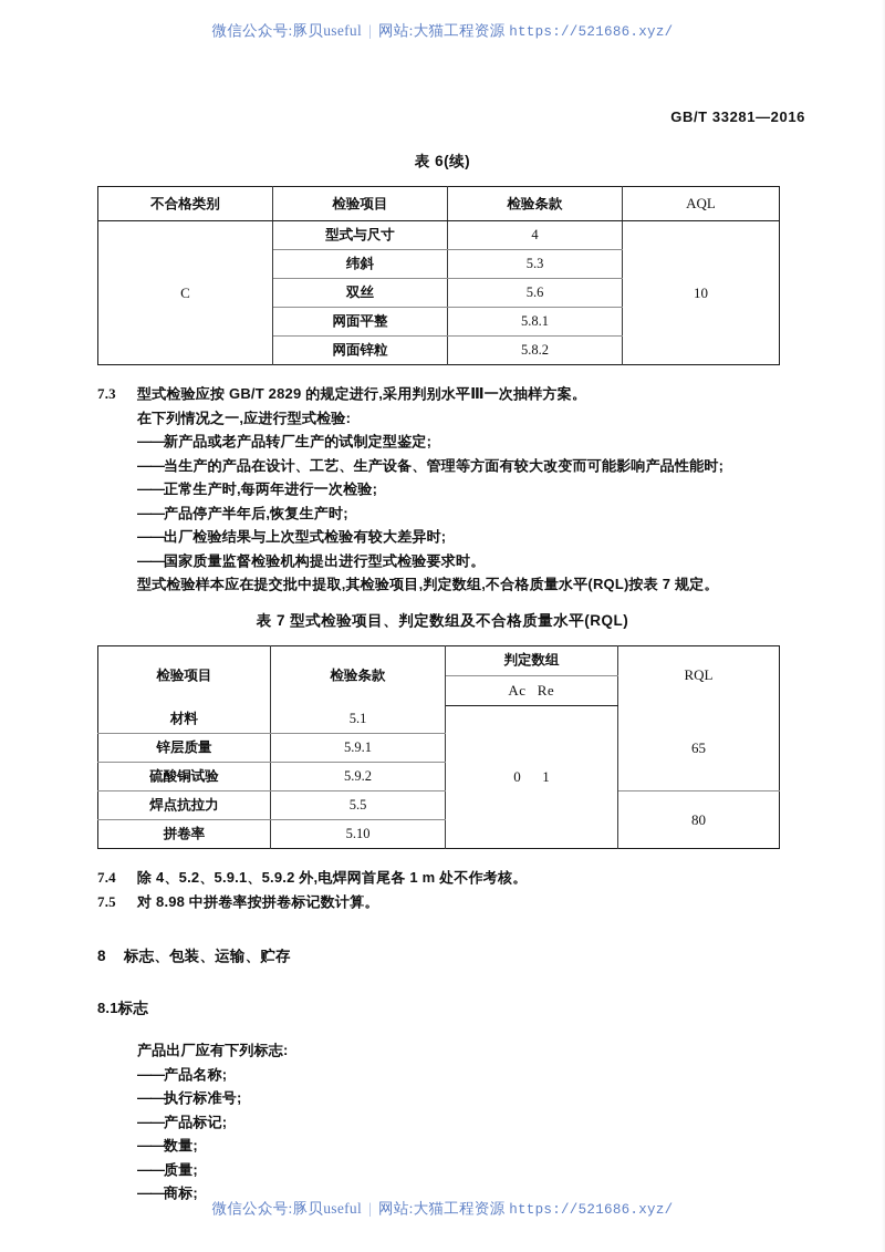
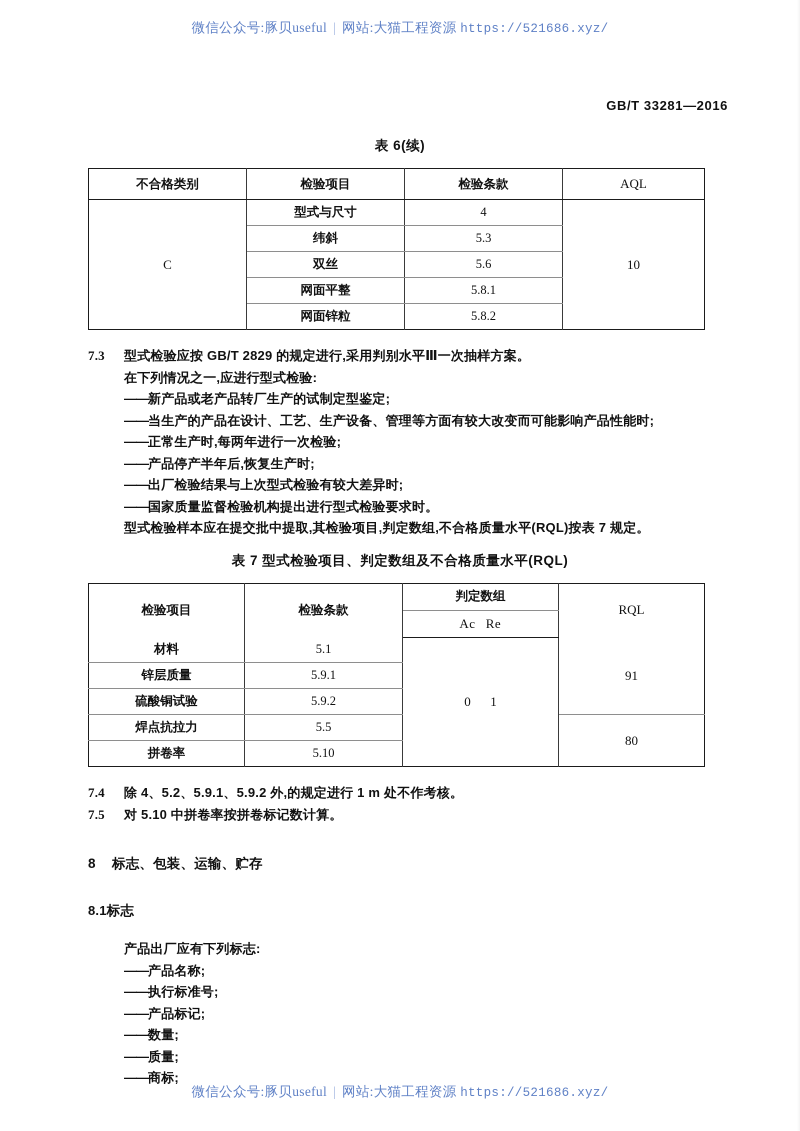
  微信公众号:豚贝useful | 网站:大猫工程资源 https://521686.xyz/
  GB/T 33281—2016
  表 6(续)
  不合格类别	检验项目	检验条款	AQL
  C	型式与尺寸	4	10
  纬斜	5.3
  双丝	5.6
  网面平整	5.8.1
  网面锌粒	5.8.2
  7.3
  型式检验应按 GB/T 2829 的规定进行,采用判别水平Ⅲ一次抽样方案。
  在下列情况之一,应进行型式检验:
  ——新产品或老产品转厂生产的试制定型鉴定;
  ——当生产的产品在设计、工艺、生产设备、管理等方面有较大改变而可能影响产品性能时;
  ——正常生产时,每两年进行一次检验;
  ——产品停产半年后,恢复生产时;
  ——出厂检验结果与上次型式检验有较大差异时;
  ——国家质量监督检验机构提出进行型式检验要求时。
  型式检验样本应在提交批中提取,其检验项目,判定数组,不合格质量水平(RQL)按表 7 规定。
  表 7 型式检验项目、判定数组及不合格质量水平(RQL)
  检验项目	检验条款	判定数组	RQL
  Ac Re
- 材料	5.1	0 1	65
+ 材料	5.1	0 1	91
  锌层质量	5.9.1
  硫酸铜试验	5.9.2
  焊点抗拉力	5.5	80
  拼卷率	5.10
  7.4
- 除 4、5.2、5.9.1、5.9.2 外,电焊网首尾各 1 m 处不作考核。
+ 除 4、5.2、5.9.1、5.9.2 外,的规定进行 1 m 处不作考核。
  7.5
- 对 8.98 中拼卷率按拼卷标记数计算。
+ 对 5.10 中拼卷率按拼卷标记数计算。
  8 标志、包装、运输、贮存
  8.1标志
  产品出厂应有下列标志:
  ——产品名称;
  ——执行标准号;
  ——产品标记;
  ——数量;
  ——质量;
  ——商标;
  微信公众号:豚贝useful | 网站:大猫工程资源 https://521686.xyz/
